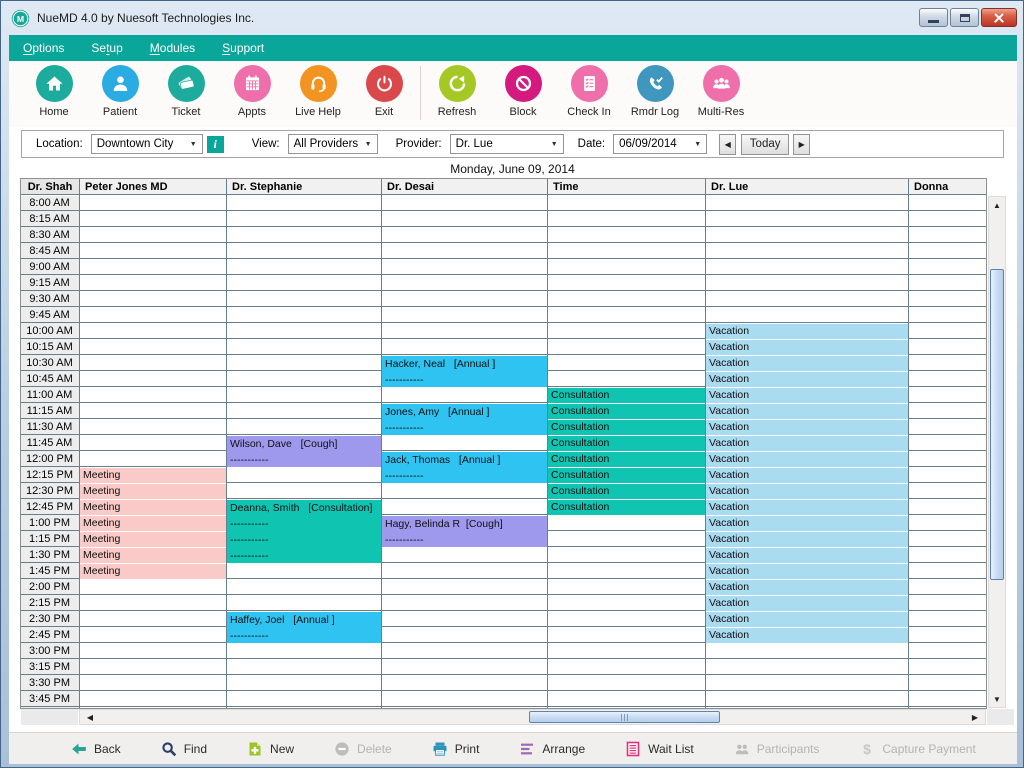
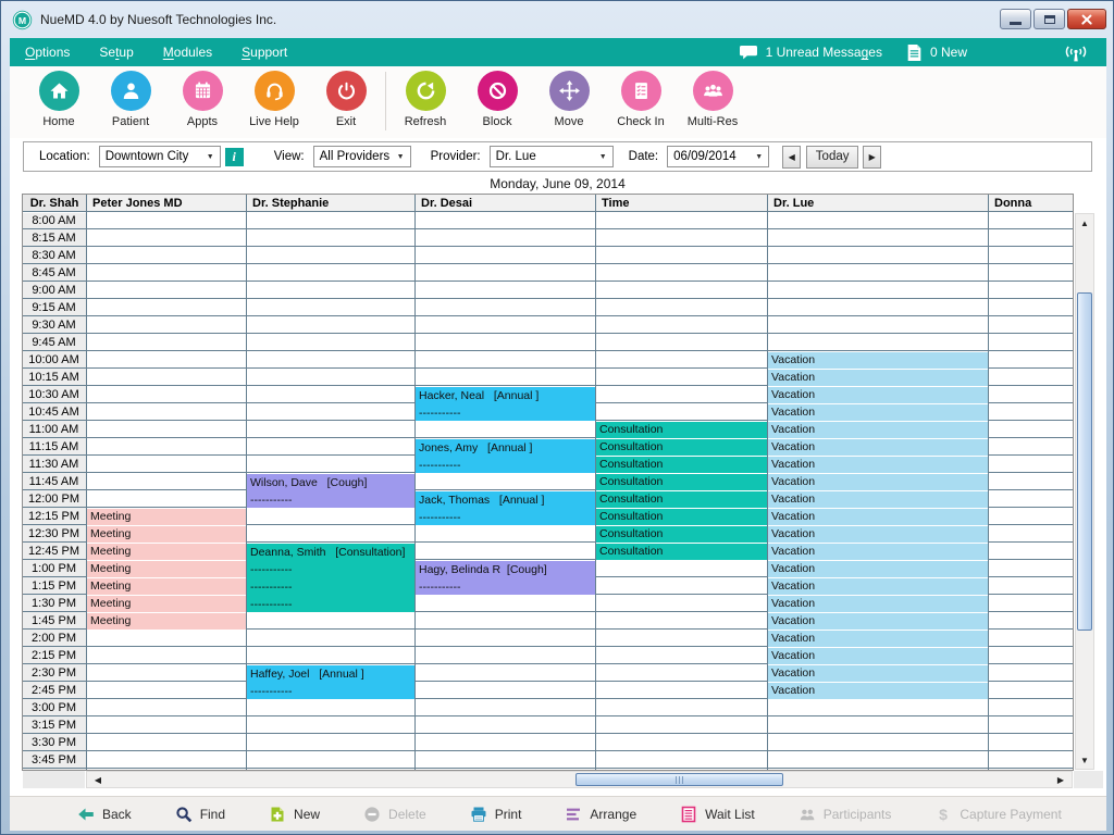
  M
  NueMD 4.0 by Nuesoft Technologies Inc.
  Options
  Setup
  Modules
  Support
+ 1 Unread Messages
+ 0 New
  Home
  Patient
- Ticket
  Appts
  Live Help
  Exit
  Refresh
  Block
+ Move
  Check In
- Rmdr Log
  Multi-Res
  Location:
  Downtown City
  i
  View:
  All Providers
  Provider:
  Dr. Lue
  Date:
  06/09/2014
  ◀
  Today
  ▶
  Monday, June 09, 2014
  Dr. Shah
  Peter Jones MD
  Dr. Stephanie
  Dr. Desai
  Time
  Dr. Lue
  Donna
  8:00 AM
  8:15 AM
  8:30 AM
  8:45 AM
  9:00 AM
  9:15 AM
  9:30 AM
  9:45 AM
  10:00 AM
  10:15 AM
  10:30 AM
  10:45 AM
  11:00 AM
  11:15 AM
  11:30 AM
  11:45 AM
  12:00 PM
  12:15 PM
  12:30 PM
  12:45 PM
  1:00 PM
  1:15 PM
  1:30 PM
  1:45 PM
  2:00 PM
  2:15 PM
  2:30 PM
  2:45 PM
  3:00 PM
  3:15 PM
  3:30 PM
  3:45 PM
  Meeting
  Meeting
  Meeting
  Meeting
  Meeting
  Meeting
  Meeting
  Wilson, Dave [Cough]
  -----------
  Deanna, Smith [Consultation]
  -----------
  -----------
  -----------
  Haffey, Joel [Annual ]
  -----------
  Hacker, Neal [Annual ]
  -----------
  Jones, Amy [Annual ]
  -----------
  Jack, Thomas [Annual ]
  -----------
  Hagy, Belinda R [Cough]
  -----------
  Consultation
  Consultation
  Consultation
  Consultation
  Consultation
  Consultation
  Consultation
  Consultation
  Vacation
  Vacation
  Vacation
  Vacation
  Vacation
  Vacation
  Vacation
  Vacation
  Vacation
  Vacation
  Vacation
  Vacation
  Vacation
  Vacation
  Vacation
  Vacation
  Vacation
  Vacation
  Vacation
  Vacation
  ▲
  ▼
  ◀
  ▶
  Back
  Find
  New
  Delete
  Print
  Arrange
  Wait List
  Participants
  $
  Capture Payment
